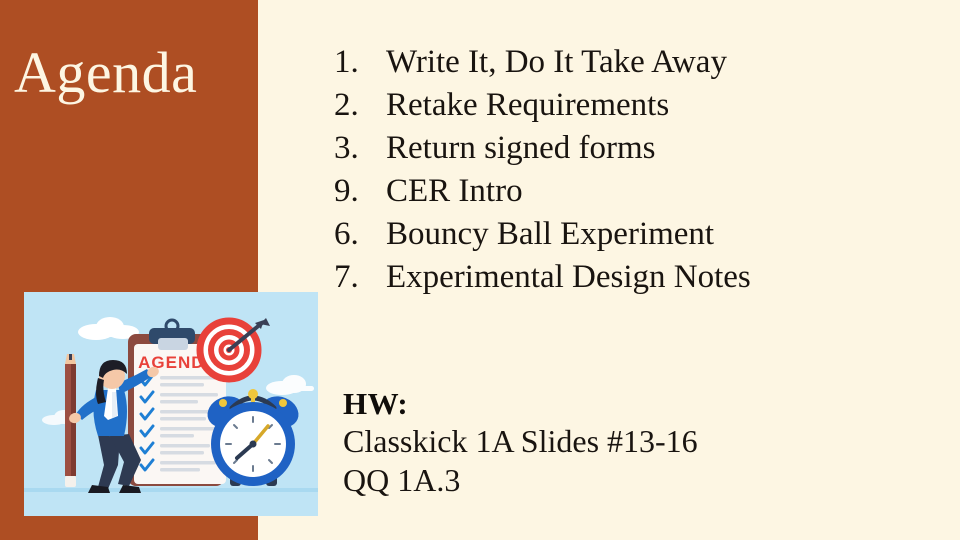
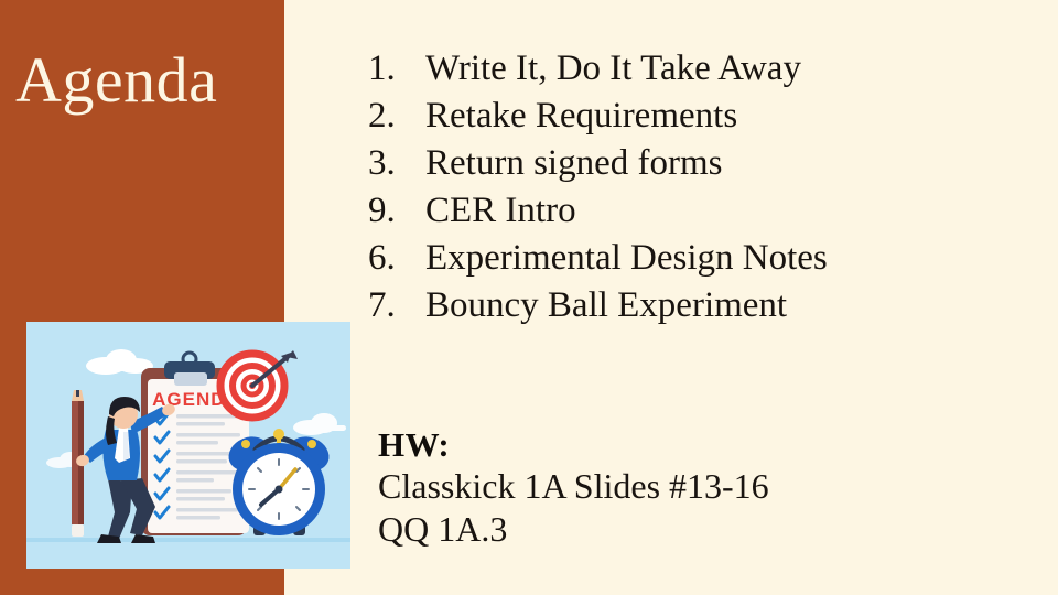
  Agenda
  AGEND
  1.
  Write It, Do It Take Away
  2.
  Retake Requirements
  3.
  Return signed forms
  9.
  CER Intro
  6.
- Bouncy Ball Experiment
+ Experimental Design Notes
  7.
- Experimental Design Notes
+ Bouncy Ball Experiment
  HW:
  Classkick 1A Slides #13-16
  QQ 1A.3
